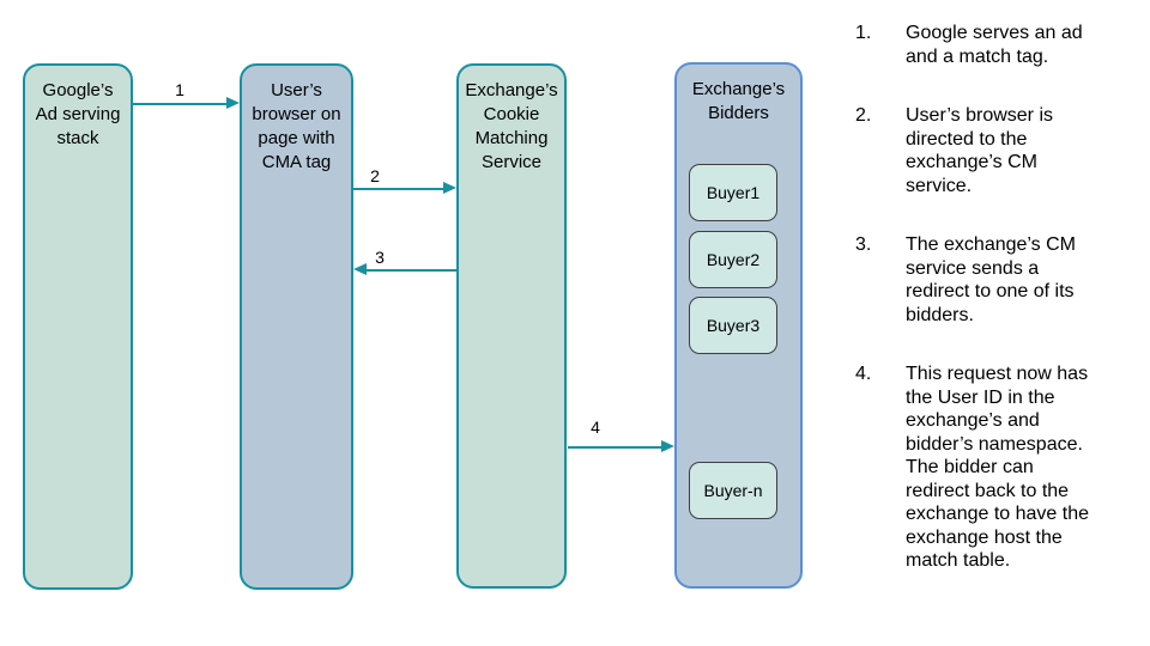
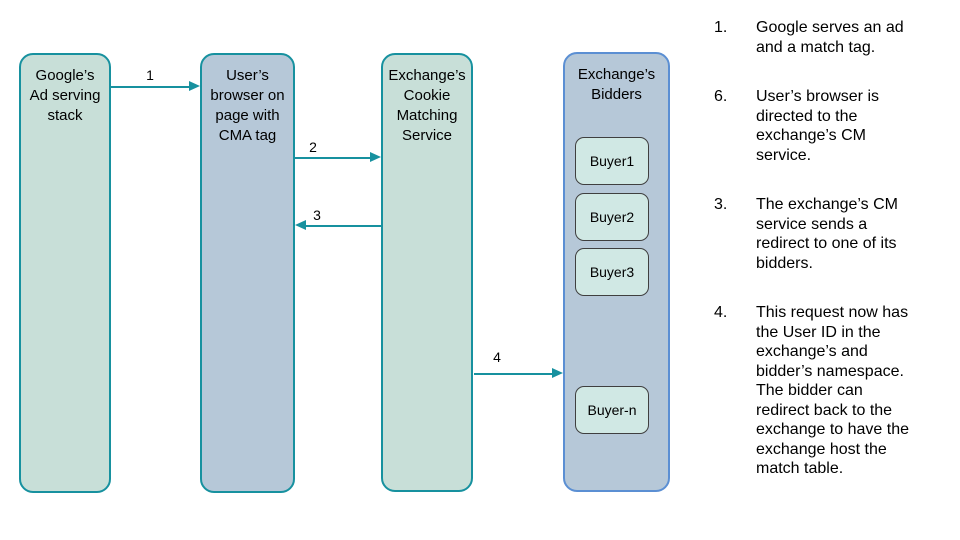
  Google’s
  Ad serving
  stack
  User’s
  browser on
  page with
  CMA tag
  Exchange’s
  Cookie
  Matching
  Service
  Exchange’s
  Bidders
  Buyer1
  Buyer2
  Buyer3
  Buyer-n
  1
  2
  3
  4
  1.
  Google serves an ad
  and a match tag.
- 2.
+ 6.
  User’s browser is
  directed to the
  exchange’s CM
  service.
  3.
  The exchange’s CM
  service sends a
  redirect to one of its
  bidders.
  4.
  This request now has
  the User ID in the
  exchange’s and
  bidder’s namespace.
  The bidder can
  redirect back to the
  exchange to have the
  exchange host the
  match table.
